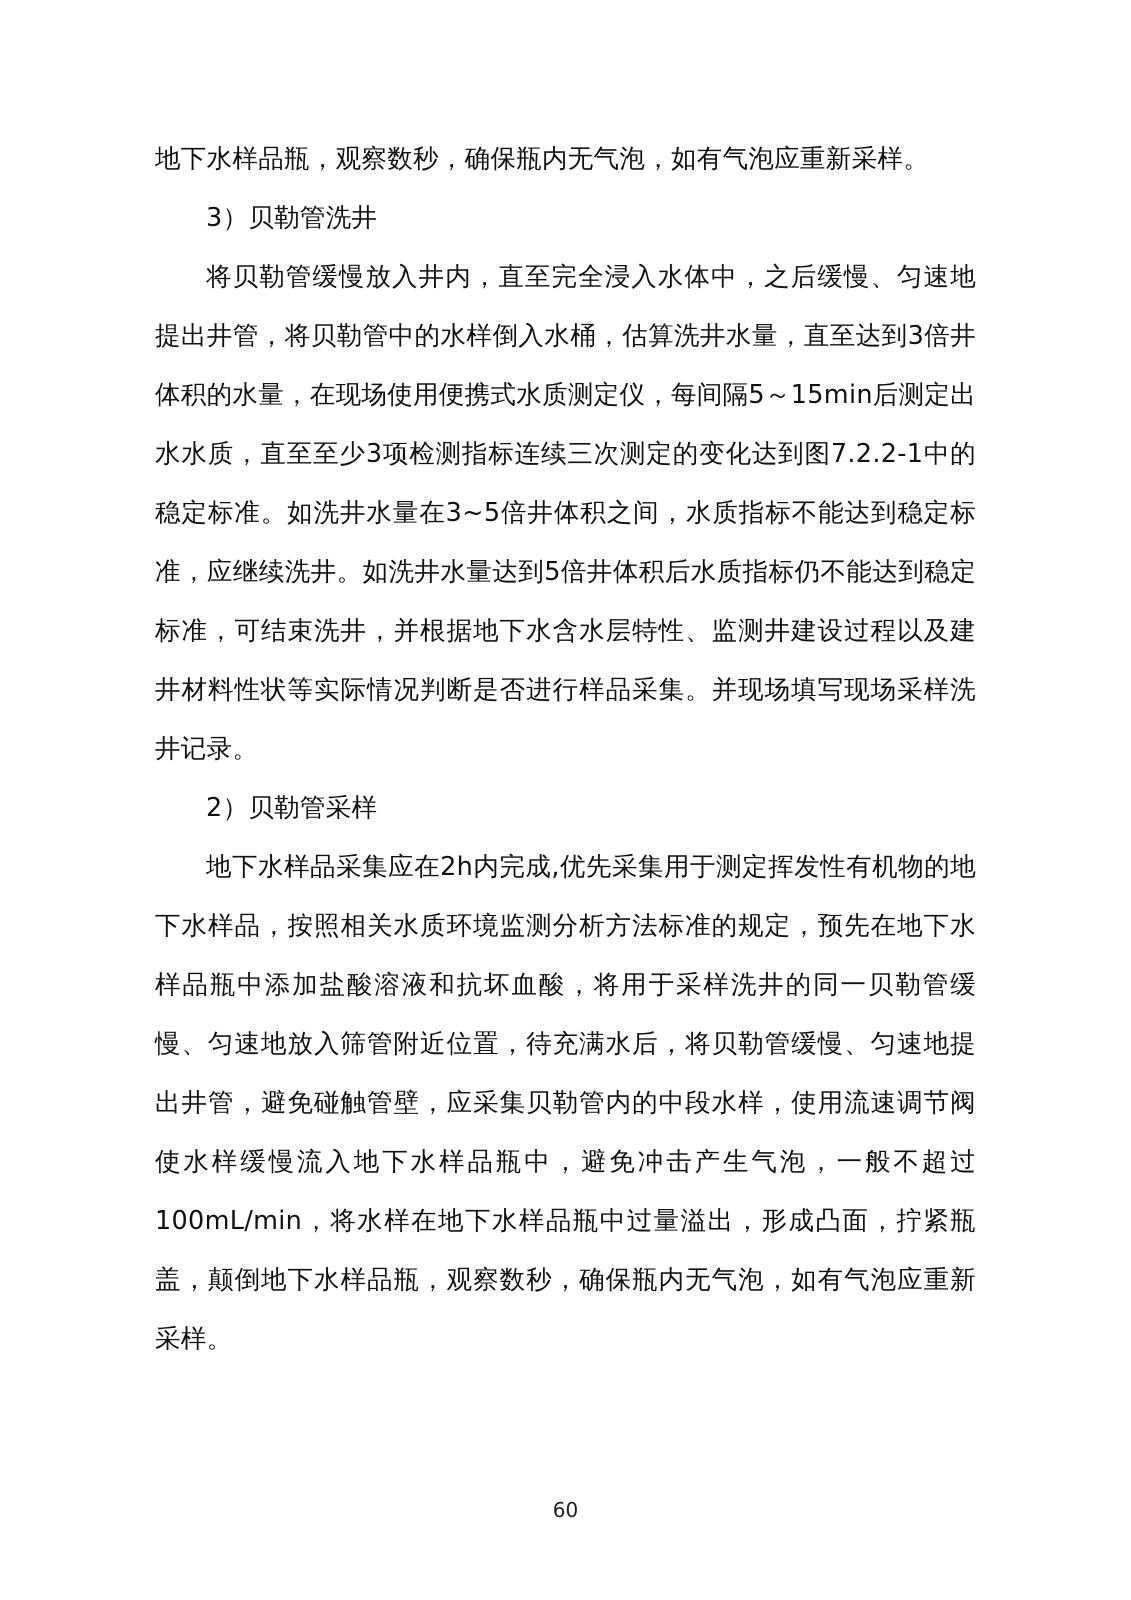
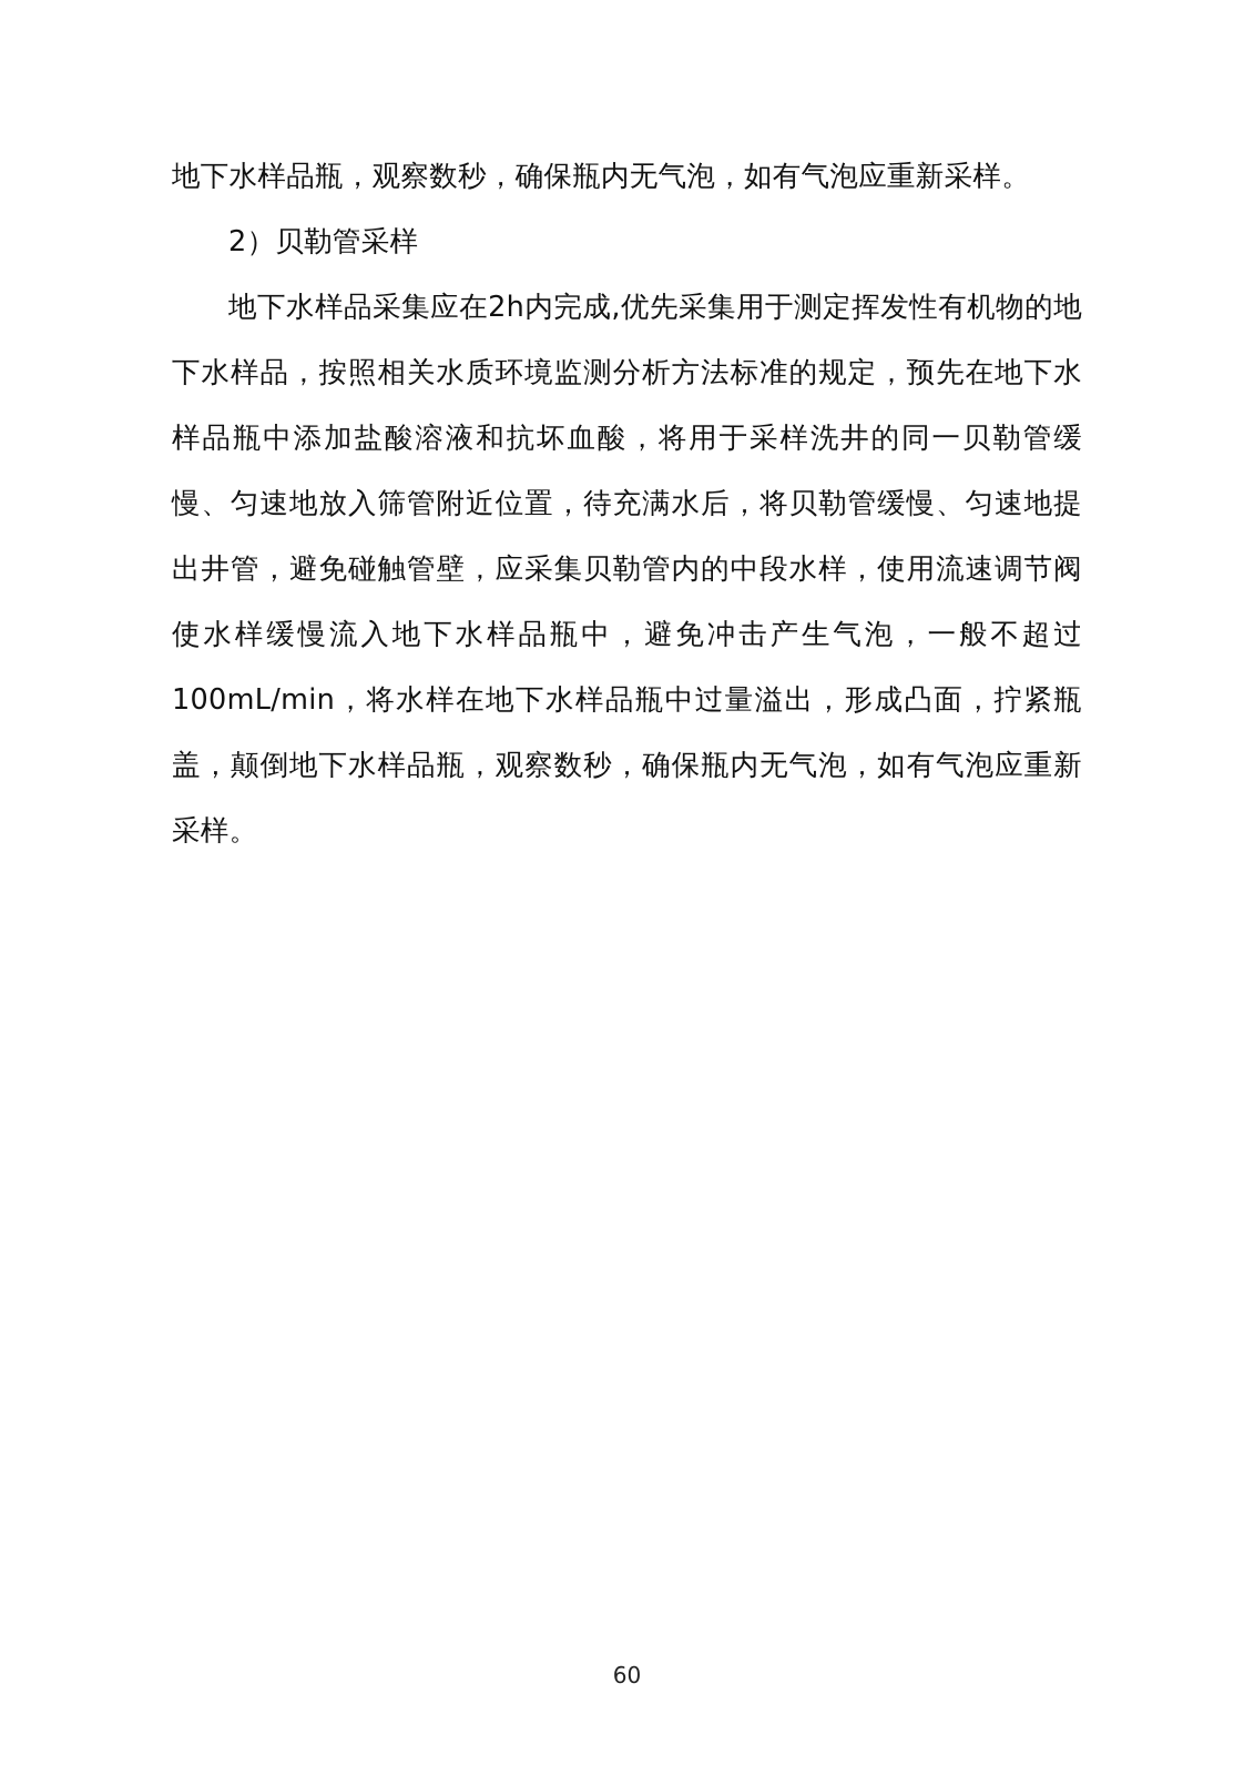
  地下水样品瓶，观察数秒，确保瓶内无气泡，如有气泡应重新采样。
- 3）贝勒管洗井
- 将贝勒管缓慢放入井内，直至完全浸入水体中，之后缓慢、匀速地提出井管，将贝勒管中的水样倒入水桶，估算洗井水量，直至达到3倍井体积的水量，在现场使用便携式水质测定仪，每间隔5～15min后测定出水水质，直至至少3项检测指标连续三次测定的变化达到图7.2.2-1中的稳定标准。如洗井水量在3~5倍井体积之间，水质指标不能达到稳定标准，应继续洗井。如洗井水量达到5倍井体积后水质指标仍不能达到稳定标准，可结束洗井，并根据地下水含水层特性、监测井建设过程以及建井材料性状等实际情况判断是否进行样品采集。并现场填写现场采样洗井记录。
  2）贝勒管采样
  地下水样品采集应在2h内完成,优先采集用于测定挥发性有机物的地下水样品，按照相关水质环境监测分析方法标准的规定，预先在地下水样品瓶中添加盐酸溶液和抗坏血酸，将用于采样洗井的同一贝勒管缓慢、匀速地放入筛管附近位置，待充满水后，将贝勒管缓慢、匀速地提出井管，避免碰触管壁，应采集贝勒管内的中段水样，使用流速调节阀使水样缓慢流入地下水样品瓶中，避免冲击产生气泡，一般不超过100mL/min，将水样在地下水样品瓶中过量溢出，形成凸面，拧紧瓶盖，颠倒地下水样品瓶，观察数秒，确保瓶内无气泡，如有气泡应重新采样。
  60
